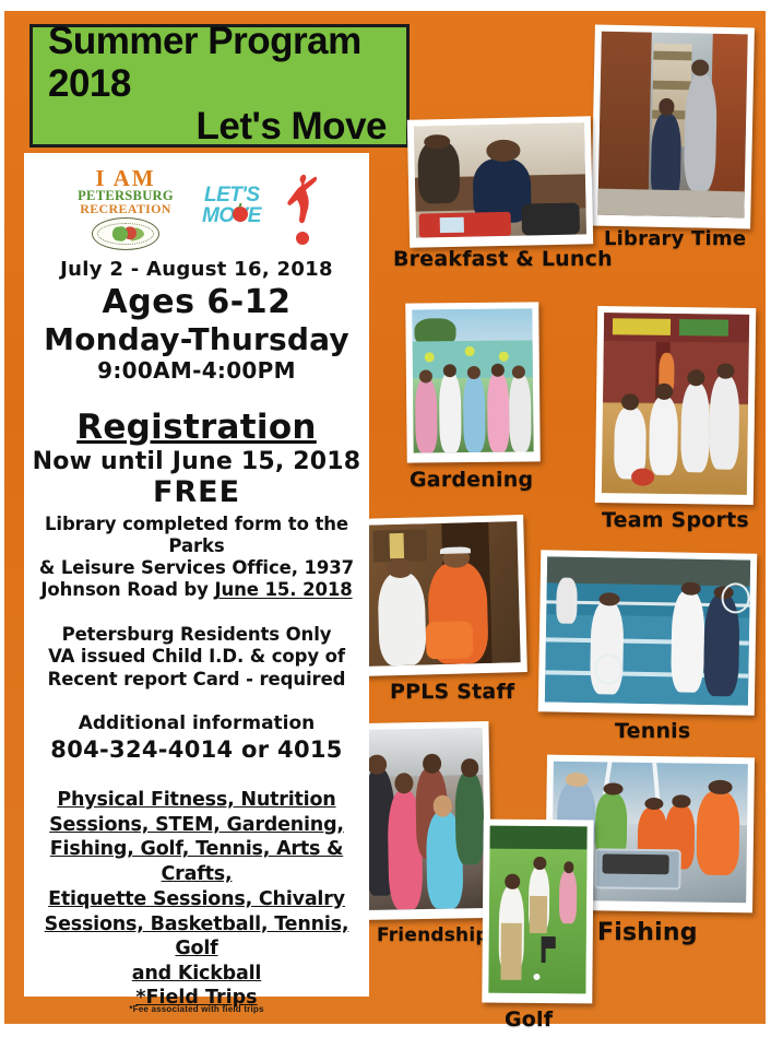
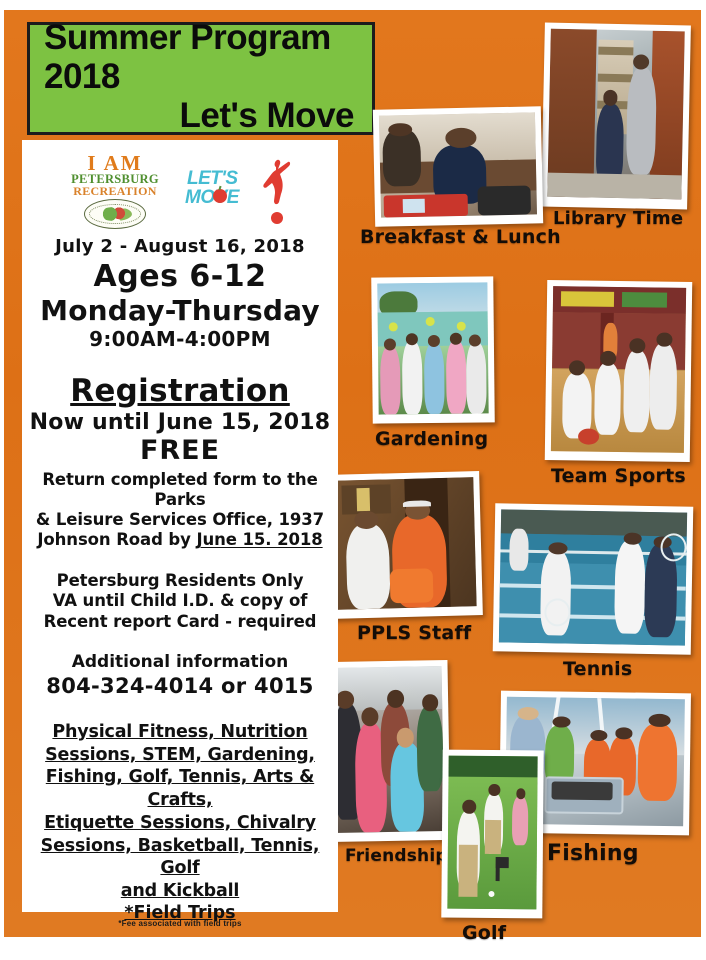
  Summer Program 2018
  Let's Move
  Library Time
  Breakfast & Lunch
  Gardening
  Team Sports
  PPLS Staff
  Tennis
  Friendshi
  Fishing
  Golf
  I AM
  PETERSBURG
  RECREATION
  LET'S
  MOE
  July 2 - August 16, 2018
  Ages 6-12
  Monday-Thursday
  9:00AM-4:00PM
  Registration
  Now until June 15, 2018
  FREE
- Library completed form to the Parks
+ Return completed form to the Parks
  & Leisure Services Office, 1937
  Johnson Road by June 15. 2018
  Petersburg Residents Only
- VA issued Child I.D. & copy of
+ VA until Child I.D. & copy of
  Recent report Card - required
  Additional information
  804-324-4014 or 4015
  Physical Fitness, Nutrition
  Sessions, STEM, Gardening,
  Fishing, Golf, Tennis, Arts & Crafts,
  Etiquette Sessions, Chivalry
  Sessions, Basketball, Tennis, Golf
  and Kickball
  *Field Trips
  *Fee associated with field trips
